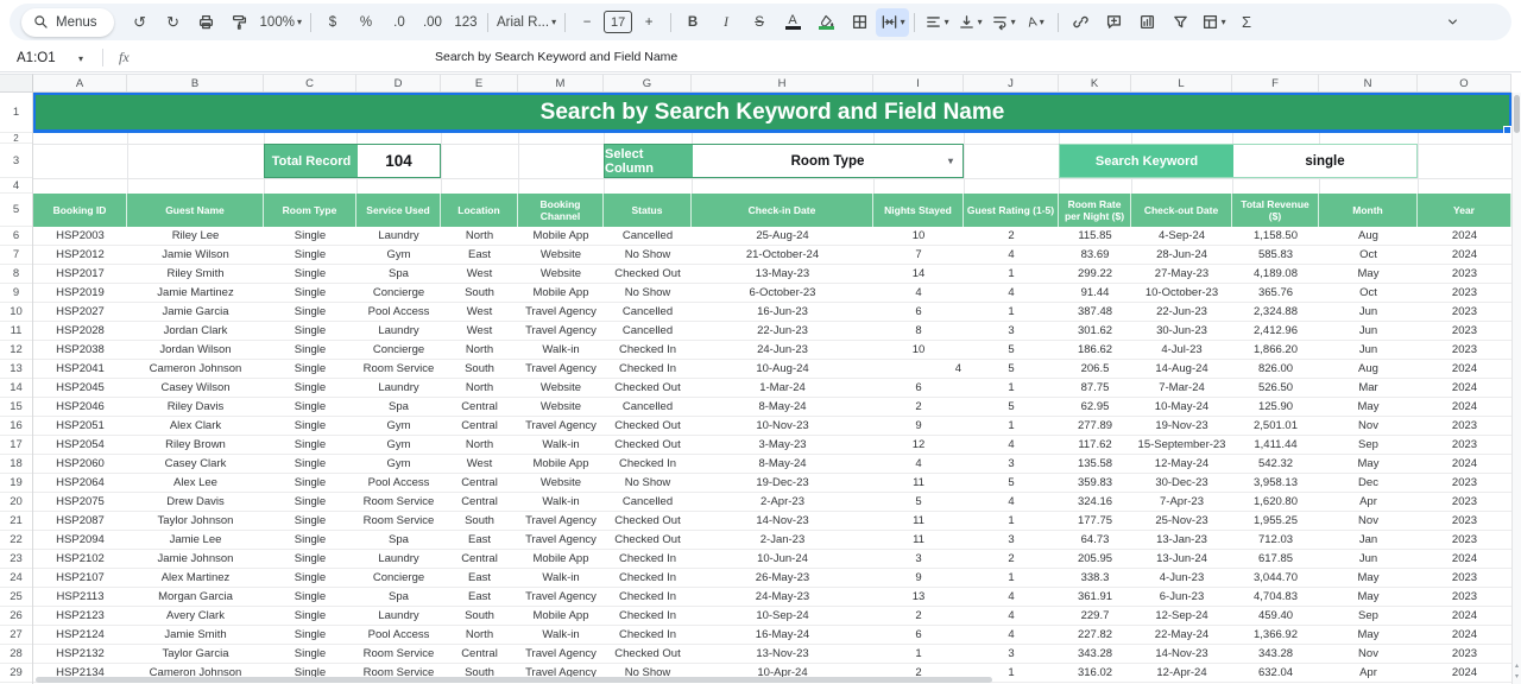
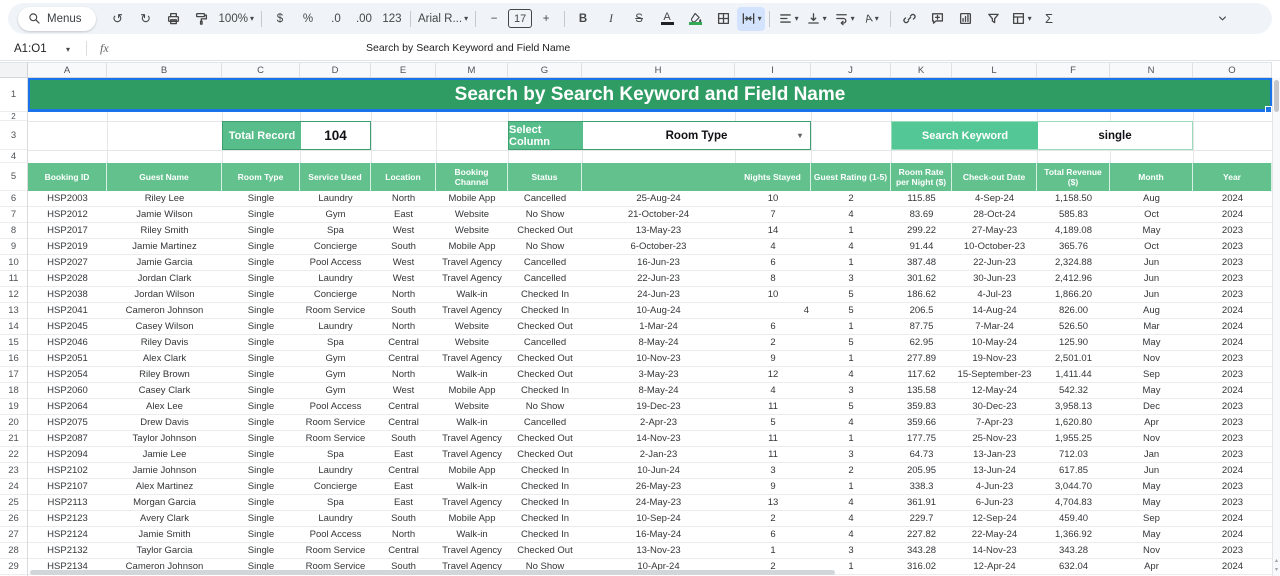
  Menus
  ↺
  ↻
  100%
  ▾
  $
  %
  .0
  .00
  123
  Arial R...
  ▾
  −
  17
  +
  B
  I
  S
  A
  ▾
  ▾
  ▾
  ▾
  ▾
  ▾
  Σ
  A1:O1
  ▾
  fx
  Search by Search Keyword and Field Name
  A
  B
  C
  D
  E
  M
  G
  H
  I
  J
  K
  L
  F
  N
  O
  1
  2
  3
  4
  5
  6
  7
  8
  9
  10
  11
  12
  13
  14
  15
  16
  17
  18
  19
  20
  21
  22
  23
  24
  25
  26
  27
  28
  29
  Search by Search Keyword and Field Name
  Total Record
  104
  Select Column
  Room Type
  ▾
  Search Keyword
  single
  Booking ID
  Guest Name
  Room Type
  Service Used
  Location
  Booking Channel
  Status
- Check-in Date
  Nights Stayed
  Guest Rating (1-5)
  Room Rate per Night ($)
  Check-out Date
  Total Revenue ($)
  Month
  Year
  HSP2003
  Riley Lee
  Single
  Laundry
  North
  Mobile App
  Cancelled
  25-Aug-24
  10
  2
  115.85
  4-Sep-24
  1,158.50
  Aug
  2024
  HSP2012
  Jamie Wilson
  Single
  Gym
  East
  Website
  No Show
  21-October-24
  7
  4
  83.69
- 28-Jun-24
+ 28-Oct-24
  585.83
  Oct
  2024
  HSP2017
  Riley Smith
  Single
  Spa
  West
  Website
  Checked Out
  13-May-23
  14
  1
  299.22
  27-May-23
  4,189.08
  May
  2023
  HSP2019
  Jamie Martinez
  Single
  Concierge
  South
  Mobile App
  No Show
  6-October-23
  4
  4
  91.44
  10-October-23
  365.76
  Oct
  2023
  HSP2027
  Jamie Garcia
  Single
  Pool Access
  West
  Travel Agency
  Cancelled
  16-Jun-23
  6
  1
  387.48
  22-Jun-23
  2,324.88
  Jun
  2023
  HSP2028
  Jordan Clark
  Single
  Laundry
  West
  Travel Agency
  Cancelled
  22-Jun-23
  8
  3
  301.62
  30-Jun-23
  2,412.96
  Jun
  2023
  HSP2038
  Jordan Wilson
  Single
  Concierge
  North
  Walk-in
  Checked In
  24-Jun-23
  10
  5
  186.62
  4-Jul-23
  1,866.20
  Jun
  2023
  HSP2041
  Cameron Johnson
  Single
  Room Service
  South
  Travel Agency
  Checked In
  10-Aug-24
  4
  5
  206.5
  14-Aug-24
  826.00
  Aug
  2024
  HSP2045
  Casey Wilson
  Single
  Laundry
  North
  Website
  Checked Out
  1-Mar-24
  6
  1
  87.75
  7-Mar-24
  526.50
  Mar
  2024
  HSP2046
  Riley Davis
  Single
  Spa
  Central
  Website
  Cancelled
  8-May-24
  2
  5
  62.95
  10-May-24
  125.90
  May
  2024
  HSP2051
  Alex Clark
  Single
  Gym
  Central
  Travel Agency
  Checked Out
  10-Nov-23
  9
  1
  277.89
  19-Nov-23
  2,501.01
  Nov
  2023
  HSP2054
  Riley Brown
  Single
  Gym
  North
  Walk-in
  Checked Out
  3-May-23
  12
  4
  117.62
  15-September-23
  1,411.44
  Sep
  2023
  HSP2060
  Casey Clark
  Single
  Gym
  West
  Mobile App
  Checked In
  8-May-24
  4
  3
  135.58
  12-May-24
  542.32
  May
  2024
  HSP2064
  Alex Lee
  Single
  Pool Access
  Central
  Website
  No Show
  19-Dec-23
  11
  5
  359.83
  30-Dec-23
  3,958.13
  Dec
  2023
  HSP2075
  Drew Davis
  Single
  Room Service
  Central
  Walk-in
  Cancelled
  2-Apr-23
  5
  4
- 324.16
+ 359.66
  7-Apr-23
  1,620.80
  Apr
  2023
  HSP2087
  Taylor Johnson
  Single
  Room Service
  South
  Travel Agency
  Checked Out
  14-Nov-23
  11
  1
  177.75
  25-Nov-23
  1,955.25
  Nov
  2023
  HSP2094
  Jamie Lee
  Single
  Spa
  East
  Travel Agency
  Checked Out
  2-Jan-23
  11
  3
  64.73
  13-Jan-23
  712.03
  Jan
  2023
  HSP2102
  Jamie Johnson
  Single
  Laundry
  Central
  Mobile App
  Checked In
  10-Jun-24
  3
  2
  205.95
  13-Jun-24
  617.85
  Jun
  2024
  HSP2107
  Alex Martinez
  Single
  Concierge
  East
  Walk-in
  Checked In
  26-May-23
  9
  1
  338.3
  4-Jun-23
  3,044.70
  May
  2023
  HSP2113
  Morgan Garcia
  Single
  Spa
  East
  Travel Agency
  Checked In
  24-May-23
  13
  4
  361.91
  6-Jun-23
  4,704.83
  May
  2023
  HSP2123
  Avery Clark
  Single
  Laundry
  South
  Mobile App
  Checked In
  10-Sep-24
  2
  4
  229.7
  12-Sep-24
  459.40
  Sep
  2024
  HSP2124
  Jamie Smith
  Single
  Pool Access
  North
  Walk-in
  Checked In
  16-May-24
  6
  4
  227.82
  22-May-24
  1,366.92
  May
  2024
  HSP2132
  Taylor Garcia
  Single
  Room Service
  Central
  Travel Agency
  Checked Out
  13-Nov-23
  1
  3
  343.28
  14-Nov-23
  343.28
  Nov
  2023
  HSP2134
  Cameron Johnson
  Single
  Room Service
  South
  Travel Agency
  No Show
  10-Apr-24
  2
  1
  316.02
  12-Apr-24
  632.04
  Apr
  2024
